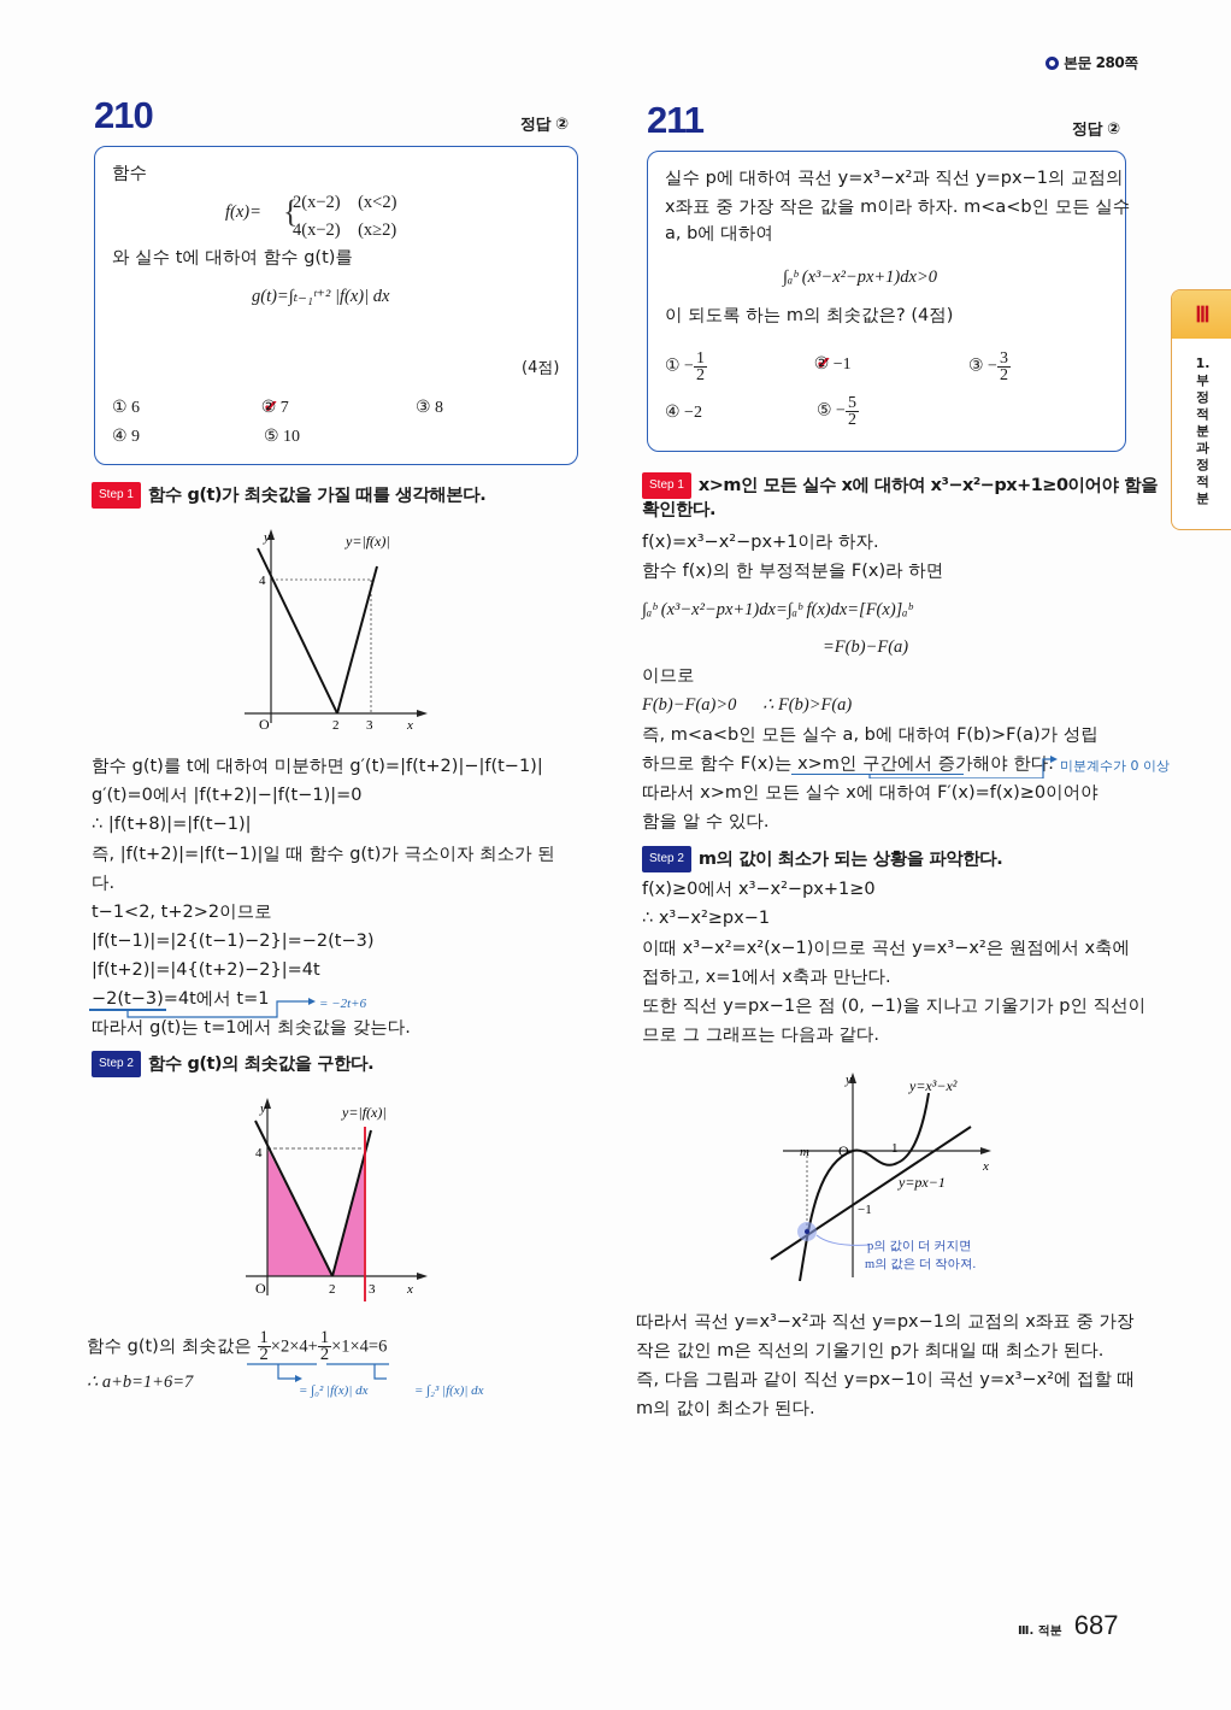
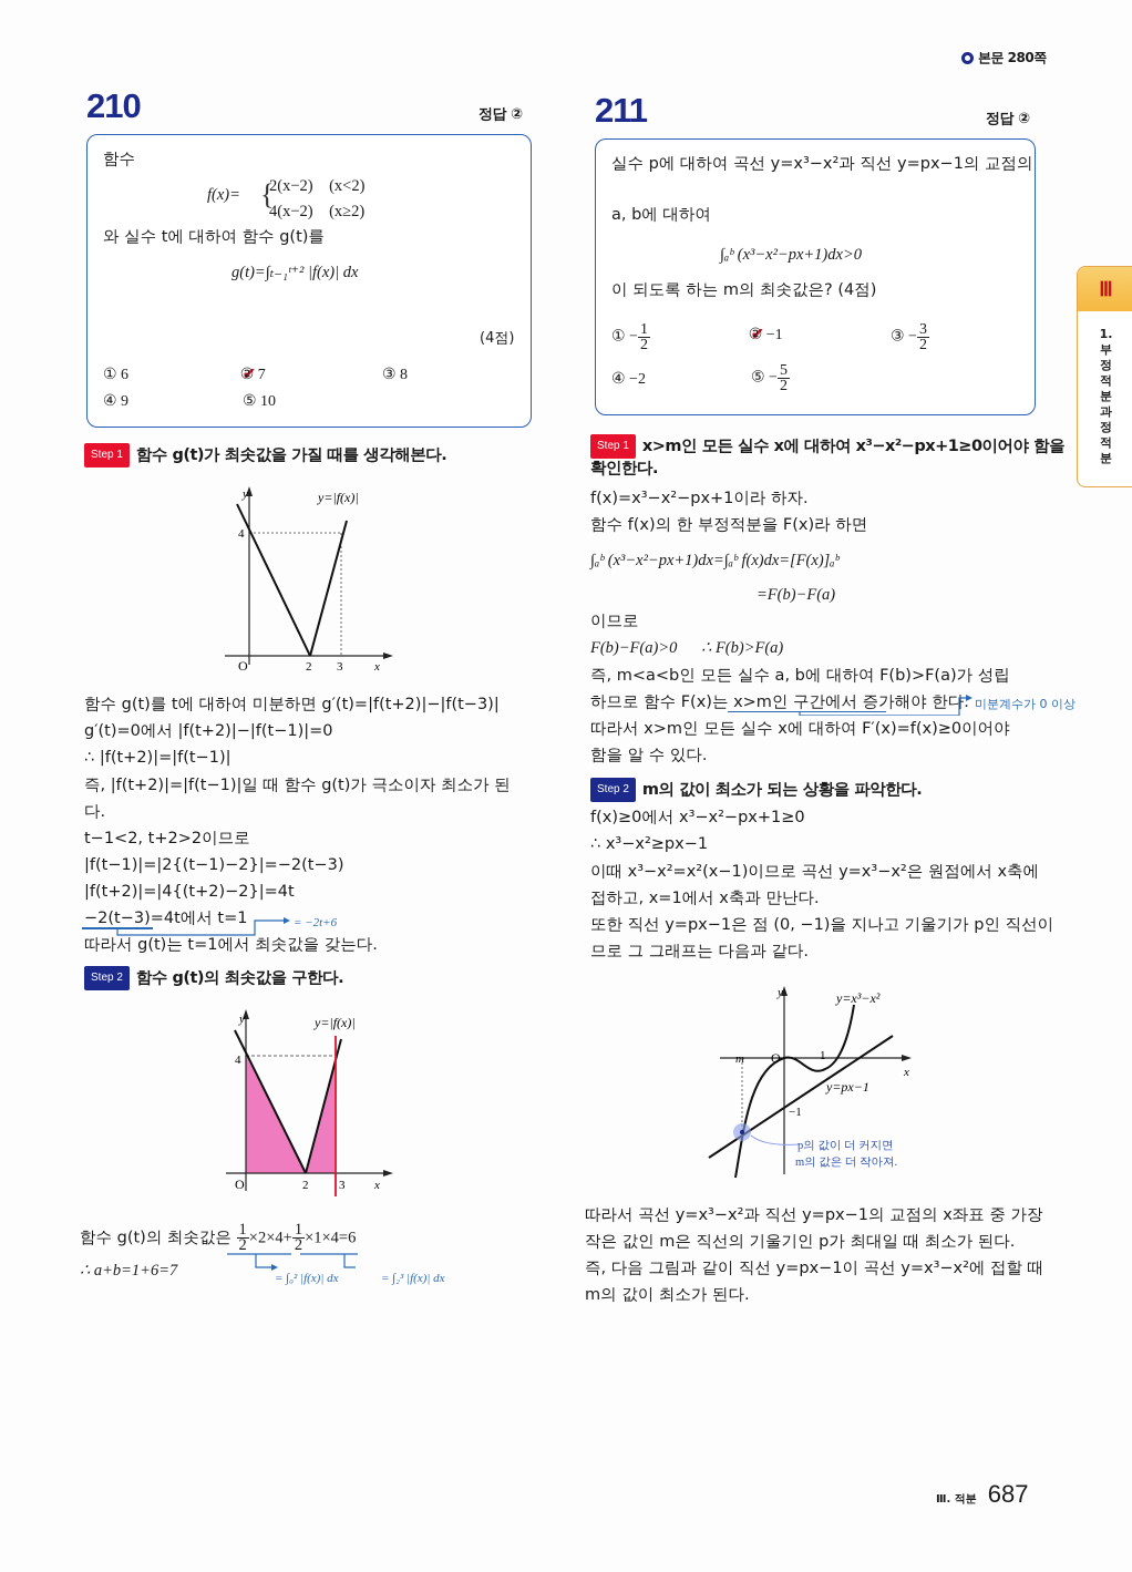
  본문 280쪽
  210
  정답 ②
  함수
  f(x)=
  {
  2(x−2) (x<2)
  4(x−2) (x≥2)
  와 실수 t에 대하여 함수 g(t)를
  g(t)=∫ₜ₋₁ᵗ⁺² |f(x)| dx
  (4점)
  ① 6
  ✔② 7
  ③ 8
  ④ 9
  ⑤ 10
  Step 1 함수 g(t)가 최솟값을 가질 때를 생각해본다.
  y
  4
  O
  2
  3
  x
  y=|f(x)|
- 함수 g(t)를 t에 대하여 미분하면 g′(t)=|f(t+2)|−|f(t−1)|
+ 함수 g(t)를 t에 대하여 미분하면 g′(t)=|f(t+2)|−|f(t−3)|
  g′(t)=0에서 |f(t+2)|−|f(t−1)|=0
- ∴ |f(t+8)|=|f(t−1)|
+ ∴ |f(t+2)|=|f(t−1)|
  즉, |f(t+2)|=|f(t−1)|일 때 함수 g(t)가 극소이자 최소가 된
  다.
  t−1<2, t+2>2이므로
  |f(t−1)|=|2{(t−1)−2}|=−2(t−3)
  |f(t+2)|=|4{(t+2)−2}|=4t
  −2(t−3)=4t에서 t=1
  = −2t+6
  따라서 g(t)는 t=1에서 최솟값을 갖는다.
  Step 2 함수 g(t)의 최솟값을 구한다.
  y
  4
  O
  2
  3
  x
  y=|f(x)|
  함수 g(t)의 최솟값은
  1
  2
  ×2×4+
  1
  2
  ×1×4=6
  ∴ a+b=1+6=7
  = ∫₀² |f(x)| dx
  = ∫₂³ |f(x)| dx
  211
  정답 ②
  실수 p에 대하여 곡선 y=x³−x²과 직선 y=px−1의 교점의
- x좌표 중 가장 작은 값을 m이라 하자. m<a<b인 모든 실수
  a, b에 대하여
  ∫ₐᵇ (x³−x²−px+1)dx>0
  이 되도록 하는 m의 최솟값은? (4점)
  ① −
  1
  2
  ✔② −1
  ③ −
  3
  2
  ④ −2
  ⑤ −
  5
  2
  Step 1 x>m인 모든 실수 x에 대하여 x³−x²−px+1≥0이어야 함을
  확인한다.
  f(x)=x³−x²−px+1이라 하자.
  함수 f(x)의 한 부정적분을 F(x)라 하면
  ∫ₐᵇ (x³−x²−px+1)dx=∫ₐᵇ f(x)dx=[F(x)]ₐᵇ
  =F(b)−F(a)
  이므로
  F(b)−F(a)>0 ∴ F(b)>F(a)
  즉, m<a<b인 모든 실수 a, b에 대하여 F(b)>F(a)가 성립
  하므로 함수 F(x)는 x>m인 구간에서 증가해야 한다.
  미분계수가 0 이상
  따라서 x>m인 모든 실수 x에 대하여 F′(x)=f(x)≥0이어야
  함을 알 수 있다.
  Step 2 m의 값이 최소가 되는 상황을 파악한다.
  f(x)≥0에서 x³−x²−px+1≥0
  ∴ x³−x²≥px−1
  이때 x³−x²=x²(x−1)이므로 곡선 y=x³−x²은 원점에서 x축에
  접하고, x=1에서 x축과 만난다.
  또한 직선 y=px−1은 점 (0, −1)을 지나고 기울기가 p인 직선이
  므로 그 그래프는 다음과 같다.
  y
  y=x³−x²
  m
  O
  1
  x
  y=px−1
  −1
  p의 값이 더 커지면
  m의 값은 더 작아져.
  따라서 곡선 y=x³−x²과 직선 y=px−1의 교점의 x좌표 중 가장
  작은 값인 m은 직선의 기울기인 p가 최대일 때 최소가 된다.
  즉, 다음 그림과 같이 직선 y=px−1이 곡선 y=x³−x²에 접할 때
  m의 값이 최소가 된다.
  Ⅲ
  1.부정적분과정적분
  Ⅲ. 적분
  687
